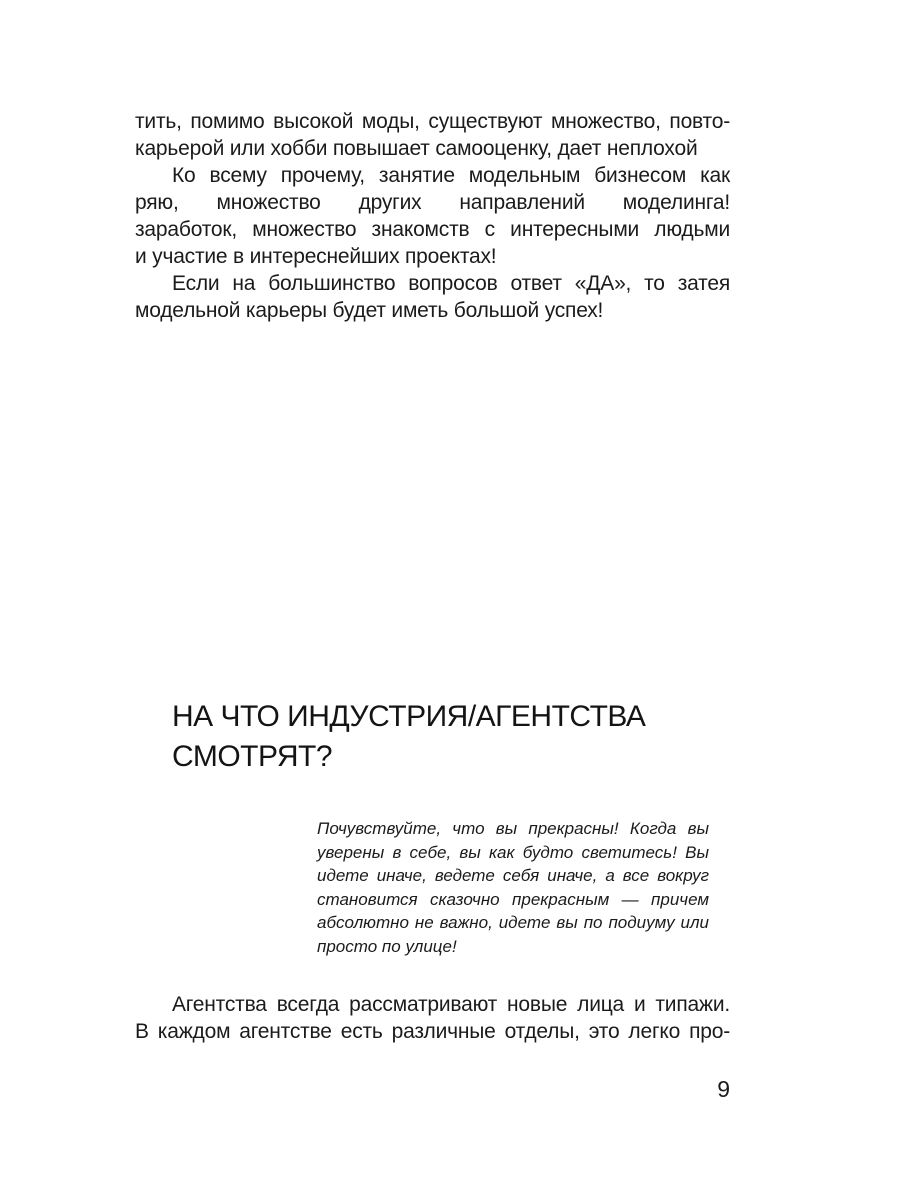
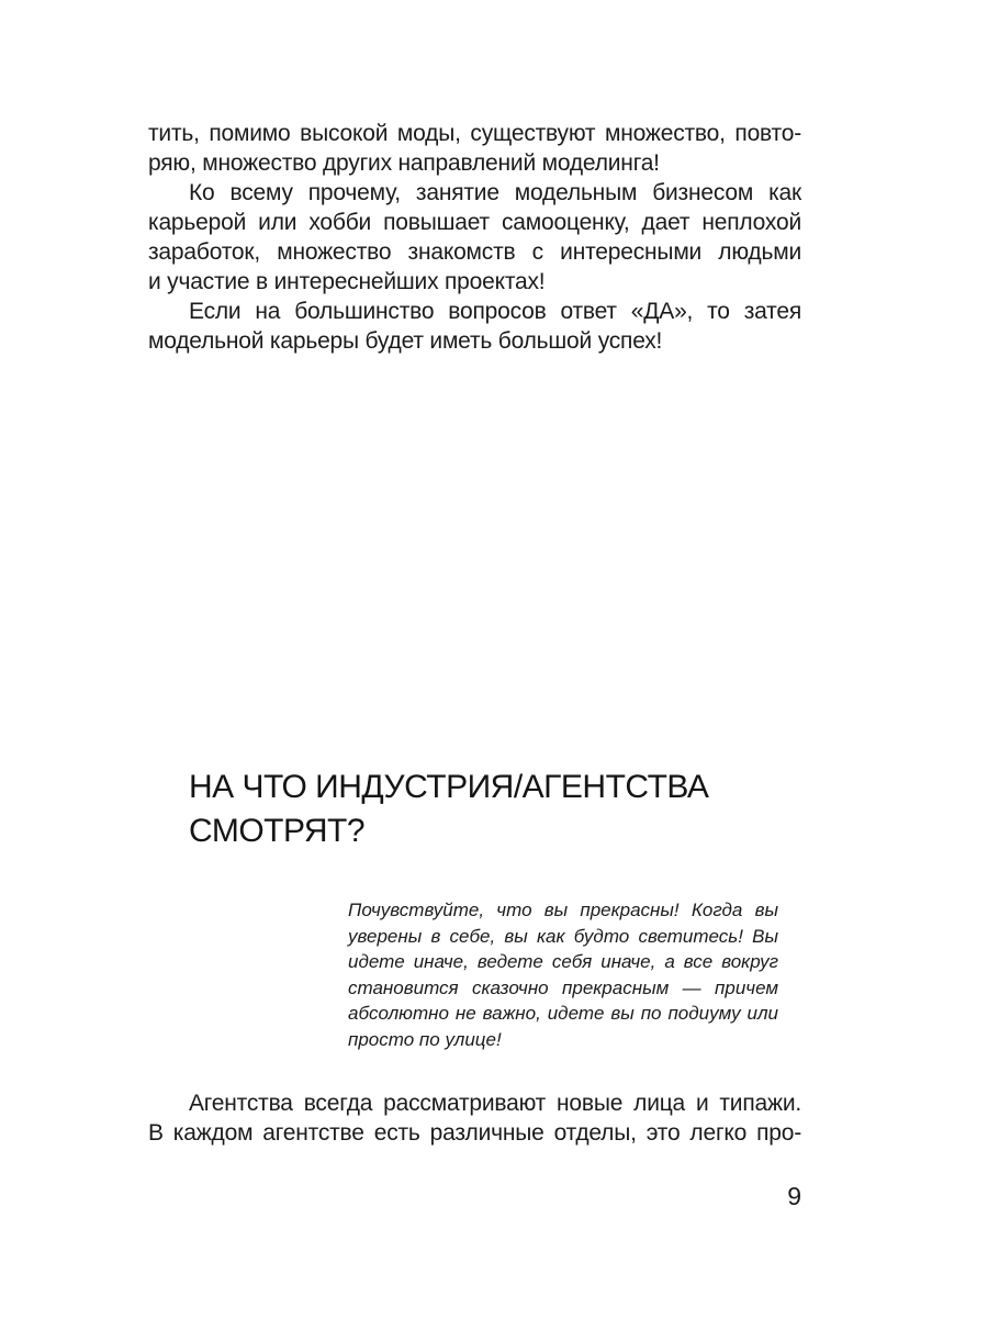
  тить, помимо высокой моды, существуют множество, повто-
- карьерой или хобби повышает самооценку, дает неплохой
+ ряю, множество других направлений моделинга!
  Ко всему прочему, занятие модельным бизнесом как
- ряю, множество других направлений моделинга!
+ карьерой или хобби повышает самооценку, дает неплохой
  заработок, множество знакомств с интересными людьми
  и участие в интереснейших проектах!
  Если на большинство вопросов ответ «ДА», то затея
  модельной карьеры будет иметь большой успех!
  НА ЧТО ИНДУСТРИЯ/АГЕНТСТВА
  СМОТРЯТ?
  Почувствуйте, что вы прекрасны! Когда вы
  уверены в себе, вы как будто светитесь! Вы
  идете иначе, ведете себя иначе, а все вокруг
  становится сказочно прекрасным — причем
  абсолютно не важно, идете вы по подиуму или
  просто по улице!
  Агентства всегда рассматривают новые лица и типажи.
  В каждом агентстве есть различные отделы, это легко про-
  9
